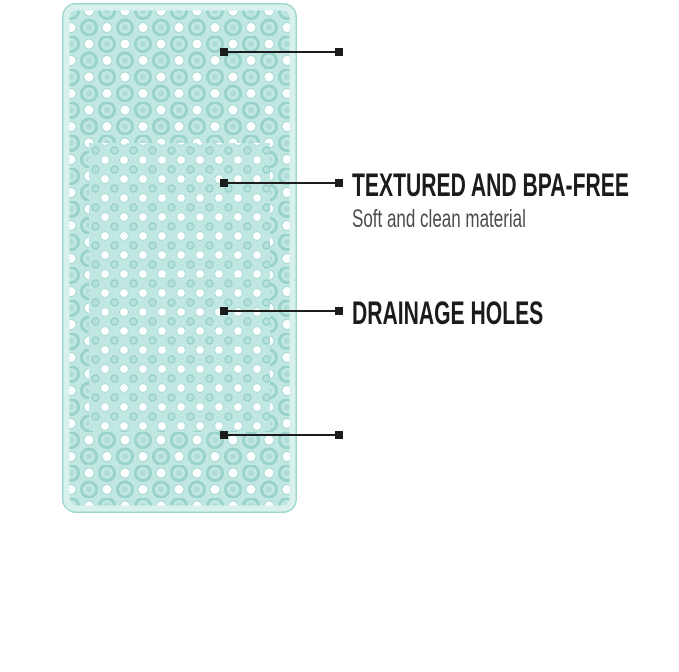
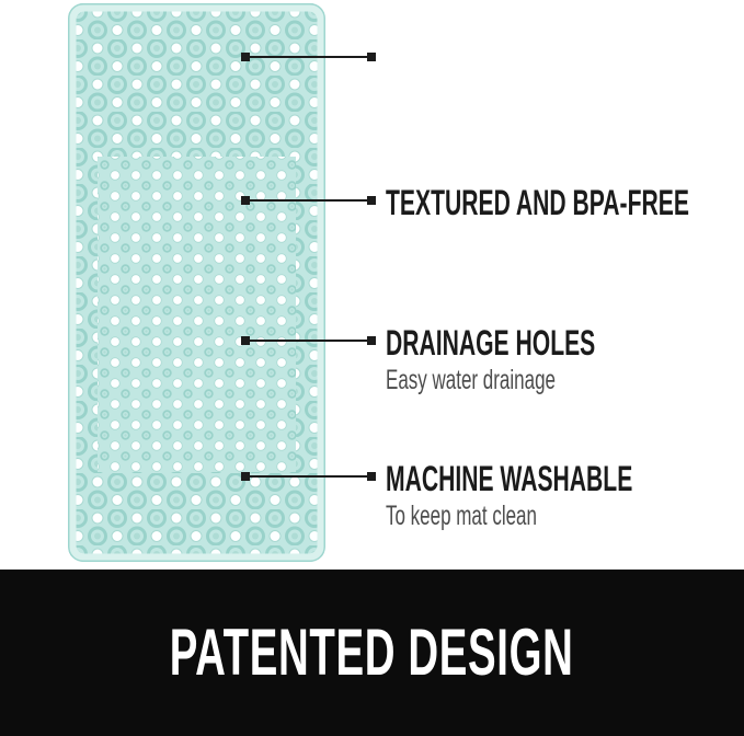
  TEXTURED AND BPA-FREE
- Soft and clean material
  DRAINAGE HOLES
+ Easy water drainage
+ MACHINE WASHABLE
+ To keep mat clean
+ PATENTED DESIGN
